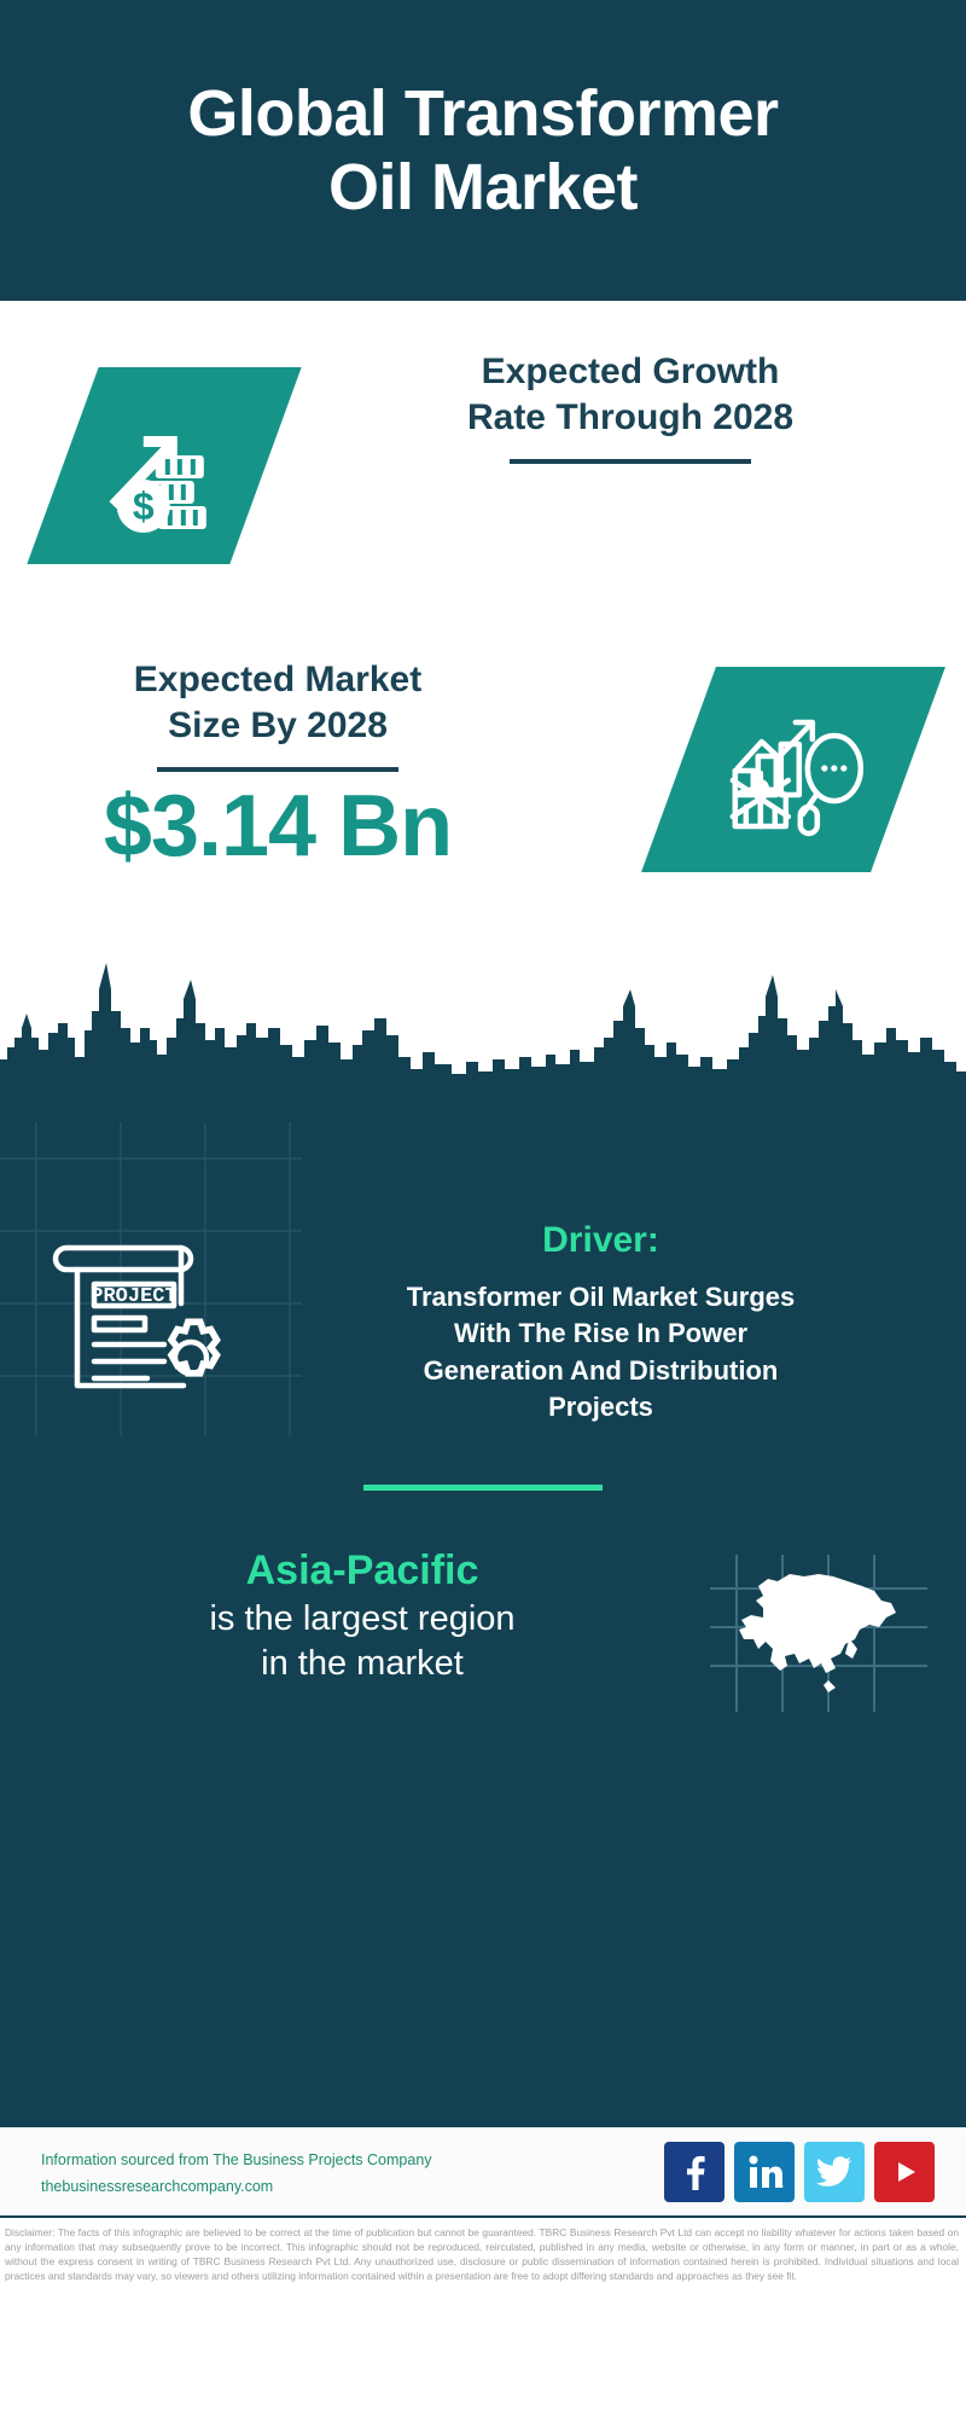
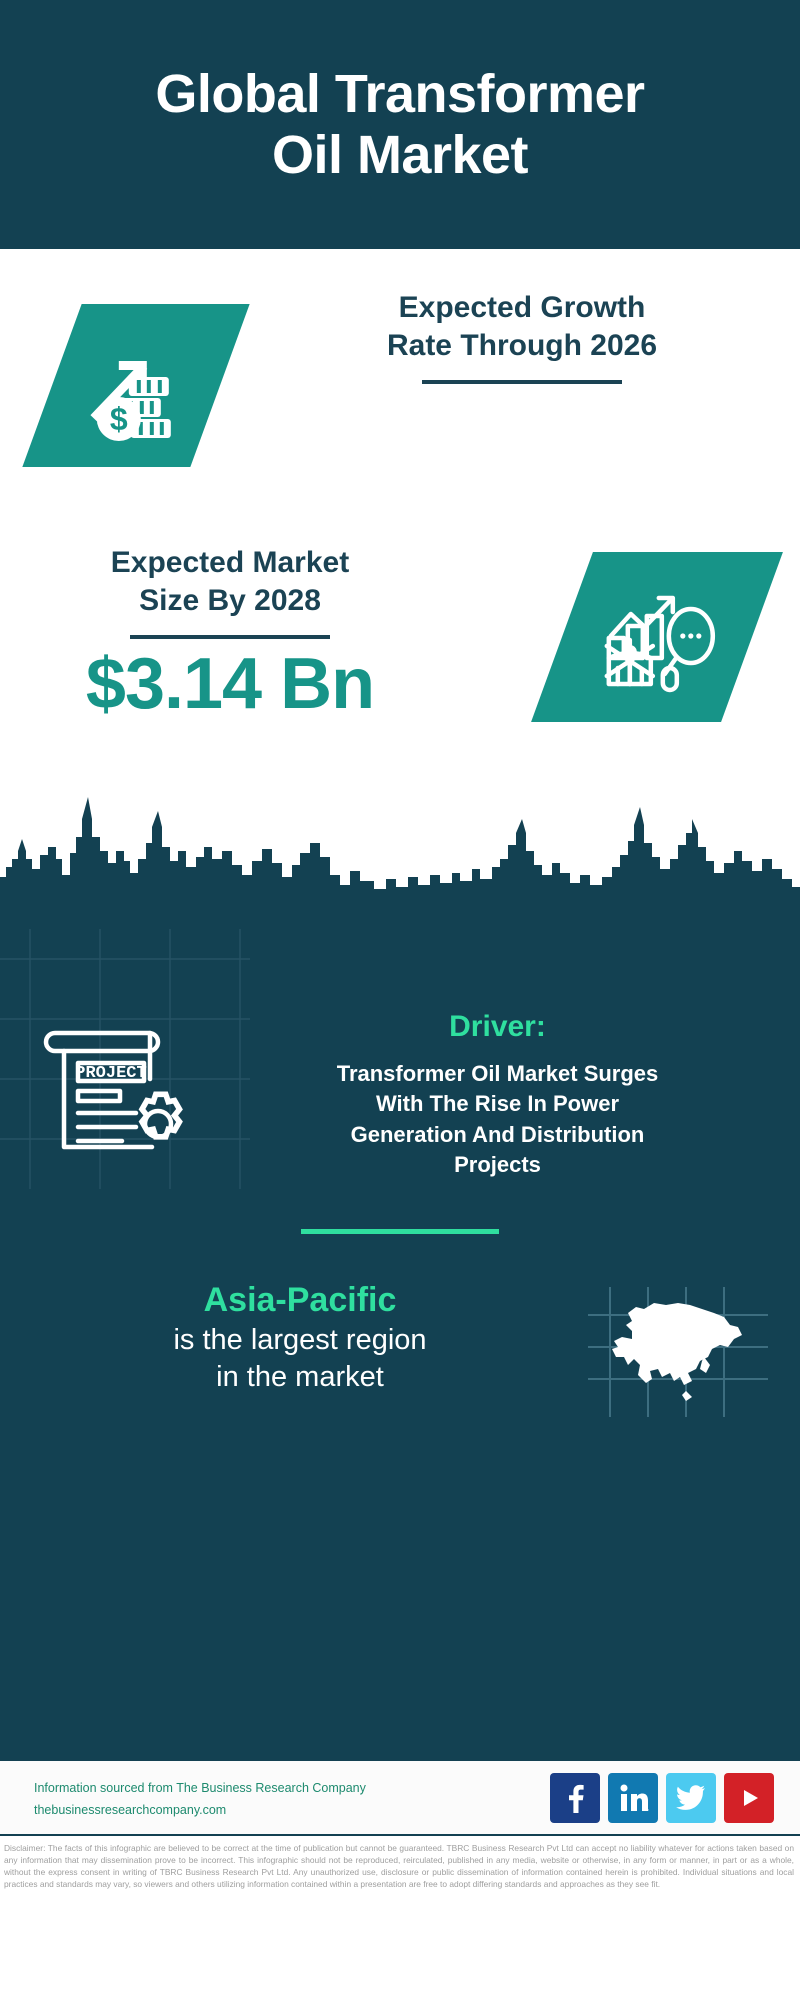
  Global Transformer
  Oil Market
  Expected Growth
- Rate Through 2028
+ Rate Through 2026
  Expected Market
  Size By 2028
  $3.14 Bn
  PROJECT
  Driver:
  Transformer Oil Market Surges
  With The Rise In Power
  Generation And Distribution
  Projects
  Asia-Pacific
  is the largest region
  in the market
- Information sourced from The Business Projects Company
+ Information sourced from The Business Research Company
  thebusinessresearchcompany.com
- Disclaimer: The facts of this infographic are believed to be correct at the time of publication but cannot be guaranteed. TBRC Business Research Pvt Ltd can accept no liability whatever for actions taken based on any information that may subsequently prove to be incorrect. This infographic should not be reproduced, reirculated, published in any media, website or otherwise, in any form or manner, in part or as a whole, without the express consent in writing of TBRC Business Research Pvt Ltd. Any unauthorized use, disclosure or public dissemination of information contained herein is prohibited. Individual situations and local practices and standards may vary, so viewers and others utilizing information contained within a presentation are free to adopt differing standards and approaches as they see fit.
+ Disclaimer: The facts of this infographic are believed to be correct at the time of publication but cannot be guaranteed. TBRC Business Research Pvt Ltd can accept no liability whatever for actions taken based on any information that may dissemination prove to be incorrect. This infographic should not be reproduced, reirculated, published in any media, website or otherwise, in any form or manner, in part or as a whole, without the express consent in writing of TBRC Business Research Pvt Ltd. Any unauthorized use, disclosure or public dissemination of information contained herein is prohibited. Individual situations and local practices and standards may vary, so viewers and others utilizing information contained within a presentation are free to adopt differing standards and approaches as they see fit.
